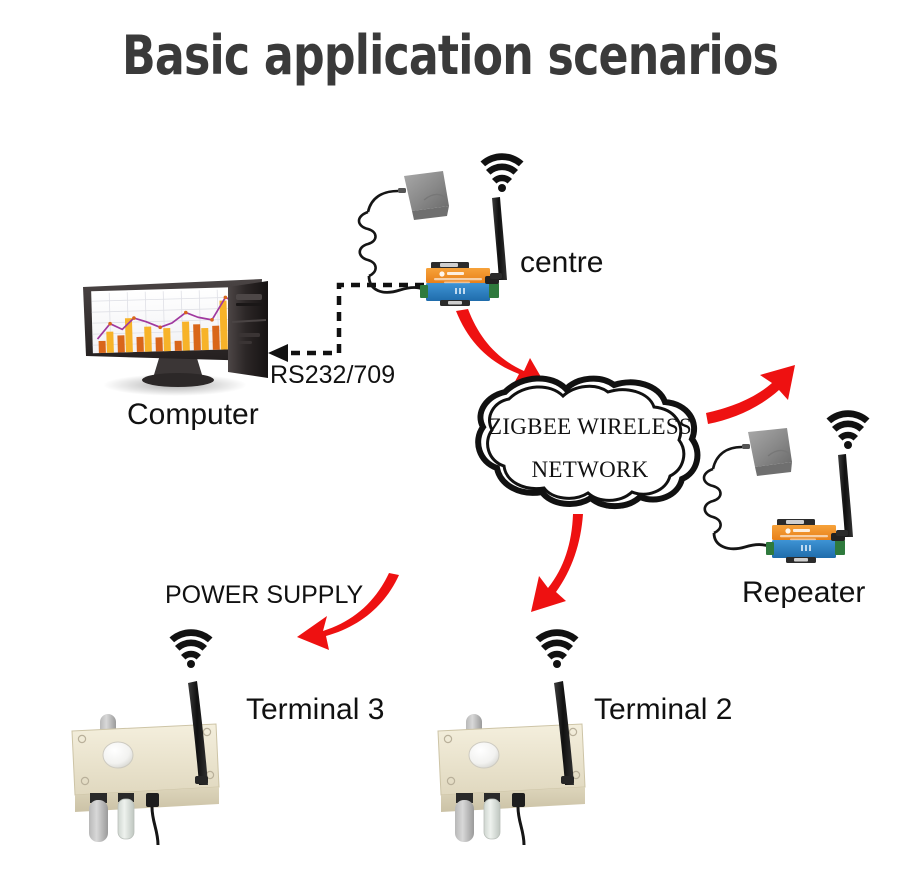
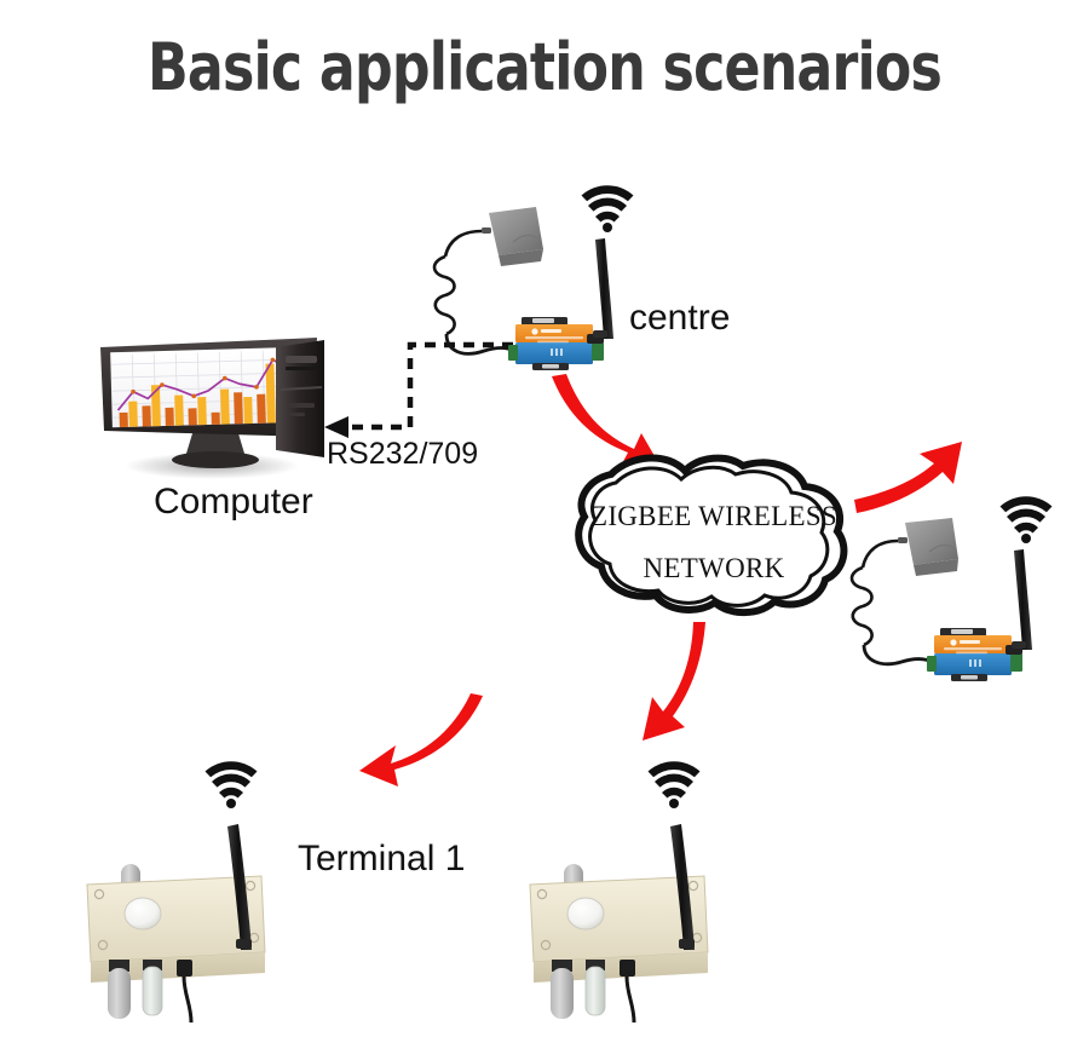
  Basic application scenarios
  ZIGBEE WIRELESS
  NETWORK
  centre
  Computer
  RS232/709
- Repeater
- POWER SUPPLY
- Terminal 3
+ Terminal 1
- Terminal 2
